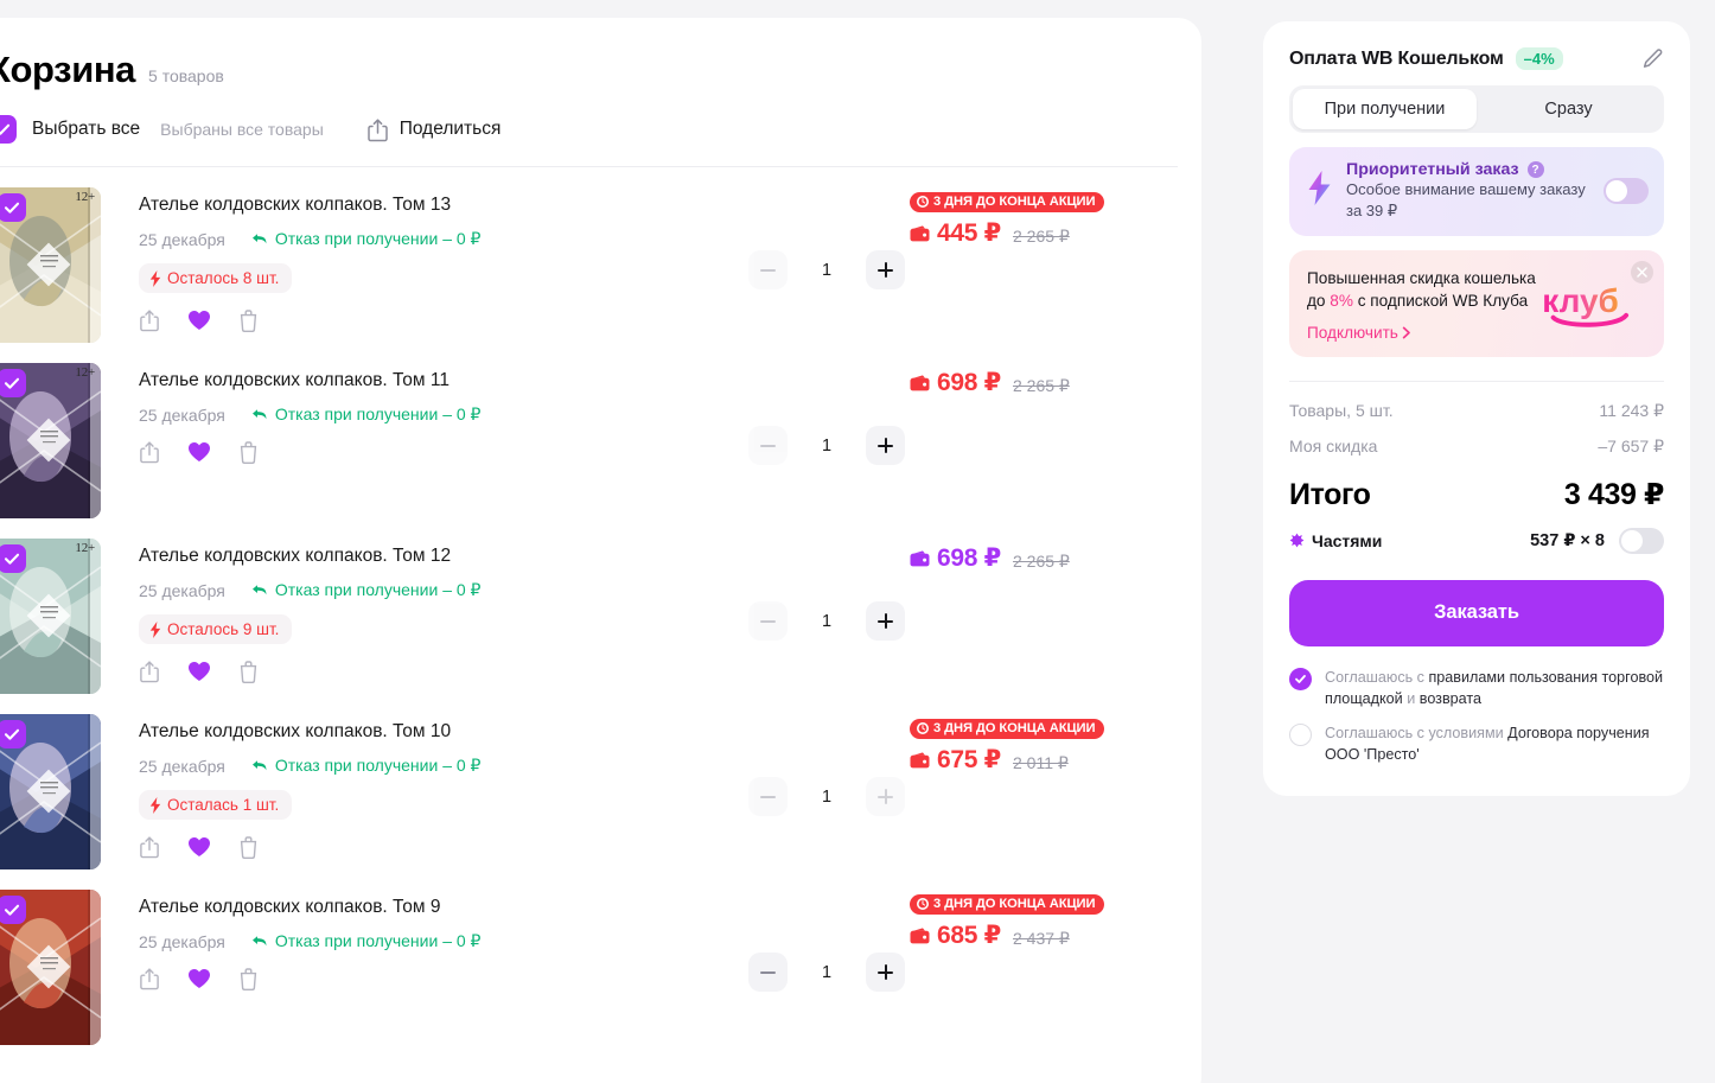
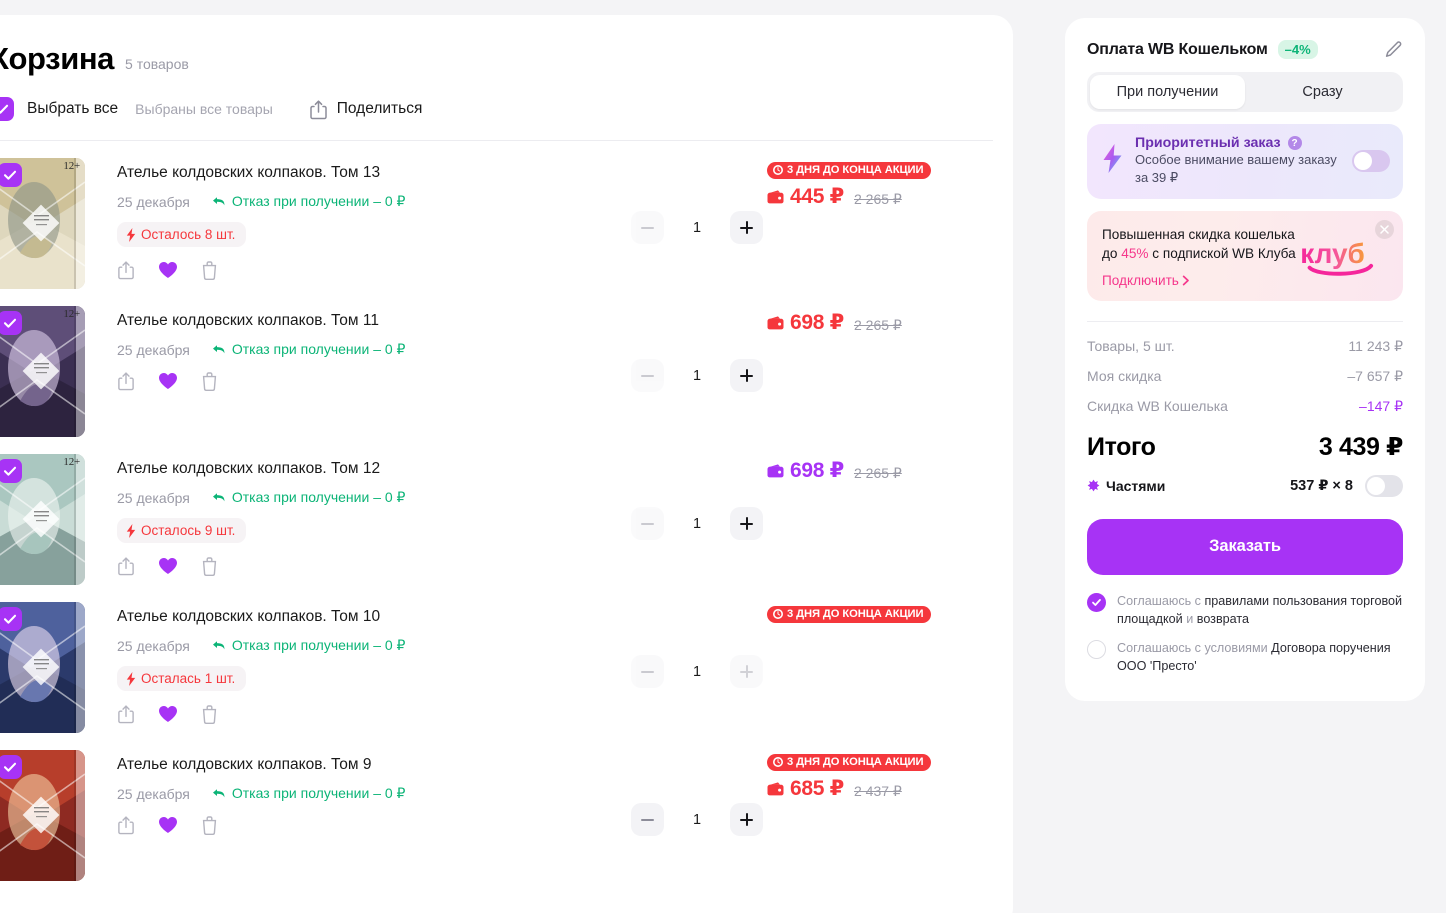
  орзина
  5 товаров
  Выбрать все
  Выбраны все товары
  Поделиться
  12+
  Ателье колдовских колпаков. Том 13
  25 декабря
  Отказ при получении – 0 ₽
  Осталось 8 шт.
  1
  3 ДНЯ ДО КОНЦА АКЦИИ
  445 ₽
  2 265 ₽
  12+
  Ателье колдовских колпаков. Том 11
  25 декабря
  Отказ при получении – 0 ₽
  1
  698 ₽
  2 265 ₽
  12+
  Ателье колдовских колпаков. Том 12
  25 декабря
  Отказ при получении – 0 ₽
  Осталось 9 шт.
  1
  698 ₽
  2 265 ₽
  Ателье колдовских колпаков. Том 10
  25 декабря
  Отказ при получении – 0 ₽
  Осталась 1 шт.
  1
  3 ДНЯ ДО КОНЦА АКЦИИ
- 675 ₽
- 2 011 ₽
  Ателье колдовских колпаков. Том 9
  25 декабря
  Отказ при получении – 0 ₽
  1
  3 ДНЯ ДО КОНЦА АКЦИИ
  685 ₽
  2 437 ₽
  Оплата WB Кошельком
  –4%
  При получении
  Сразу
  Приоритетный заказ
  ?
  Особое внимание вашему заказу за 39 ₽
  Повышенная скидка кошелька
- до 8% с подпиской WB Клуба
+ до 45% с подпиской WB Клуба
  Подключить
  клуб
  Товары, 5 шт.
  11 243 ₽
  Моя скидка
  –7 657 ₽
+ Скидка WB Кошелька
+ –147 ₽
  Итого
  3 439 ₽
  Частями
  537 ₽ × 8
  Заказать
  Соглашаюсь с правилами пользования торговой площадкой и возврата
  Соглашаюсь с условиями Договора поручения ООО 'Престо'
